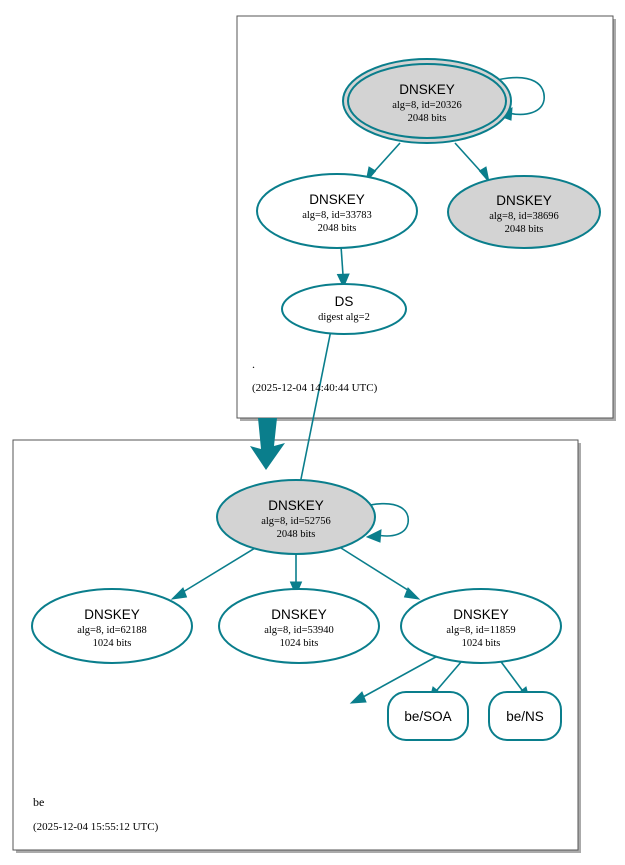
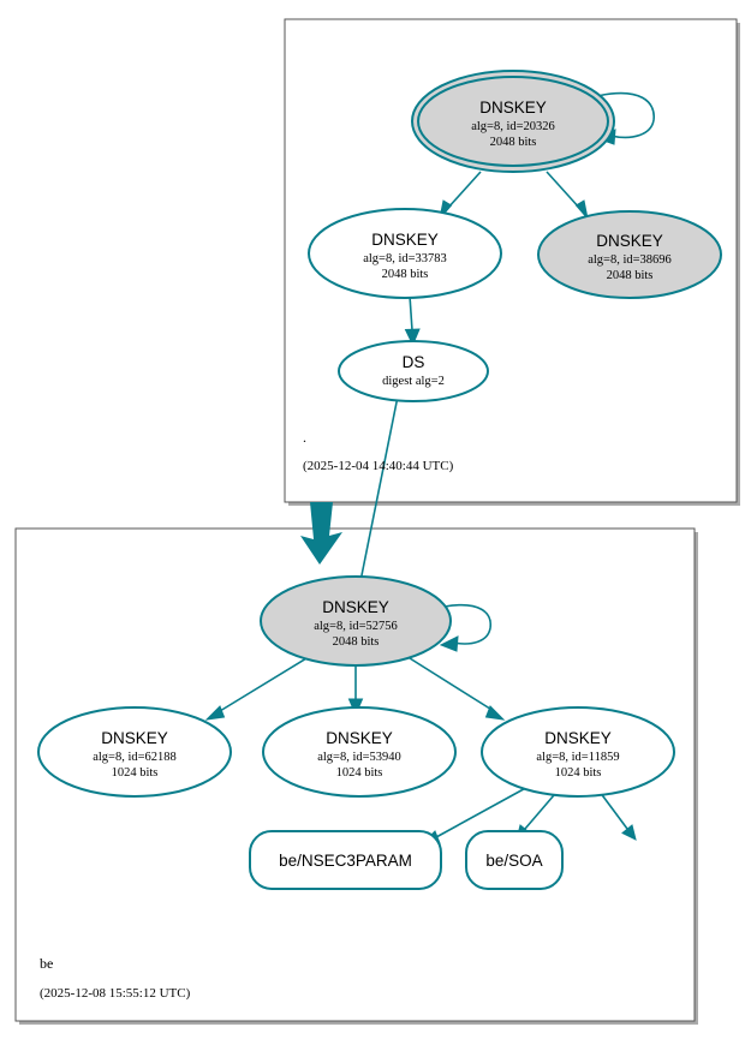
  DNSKEY
  alg=8, id=20326
  2048 bits
  DNSKEY
  alg=8, id=33783
  2048 bits
  DNSKEY
  alg=8, id=38696
  2048 bits
  DS
  digest alg=2
  .
  (2025-12-04 14:40:44 UTC)
  DNSKEY
  alg=8, id=52756
  2048 bits
  DNSKEY
  alg=8, id=62188
  1024 bits
  DNSKEY
  alg=8, id=53940
  1024 bits
  DNSKEY
  alg=8, id=11859
  1024 bits
+ be/NSEC3PARAM
  be/SOA
- be/NS
  be
- (2025-12-04 15:55:12 UTC)
+ (2025-12-08 15:55:12 UTC)
